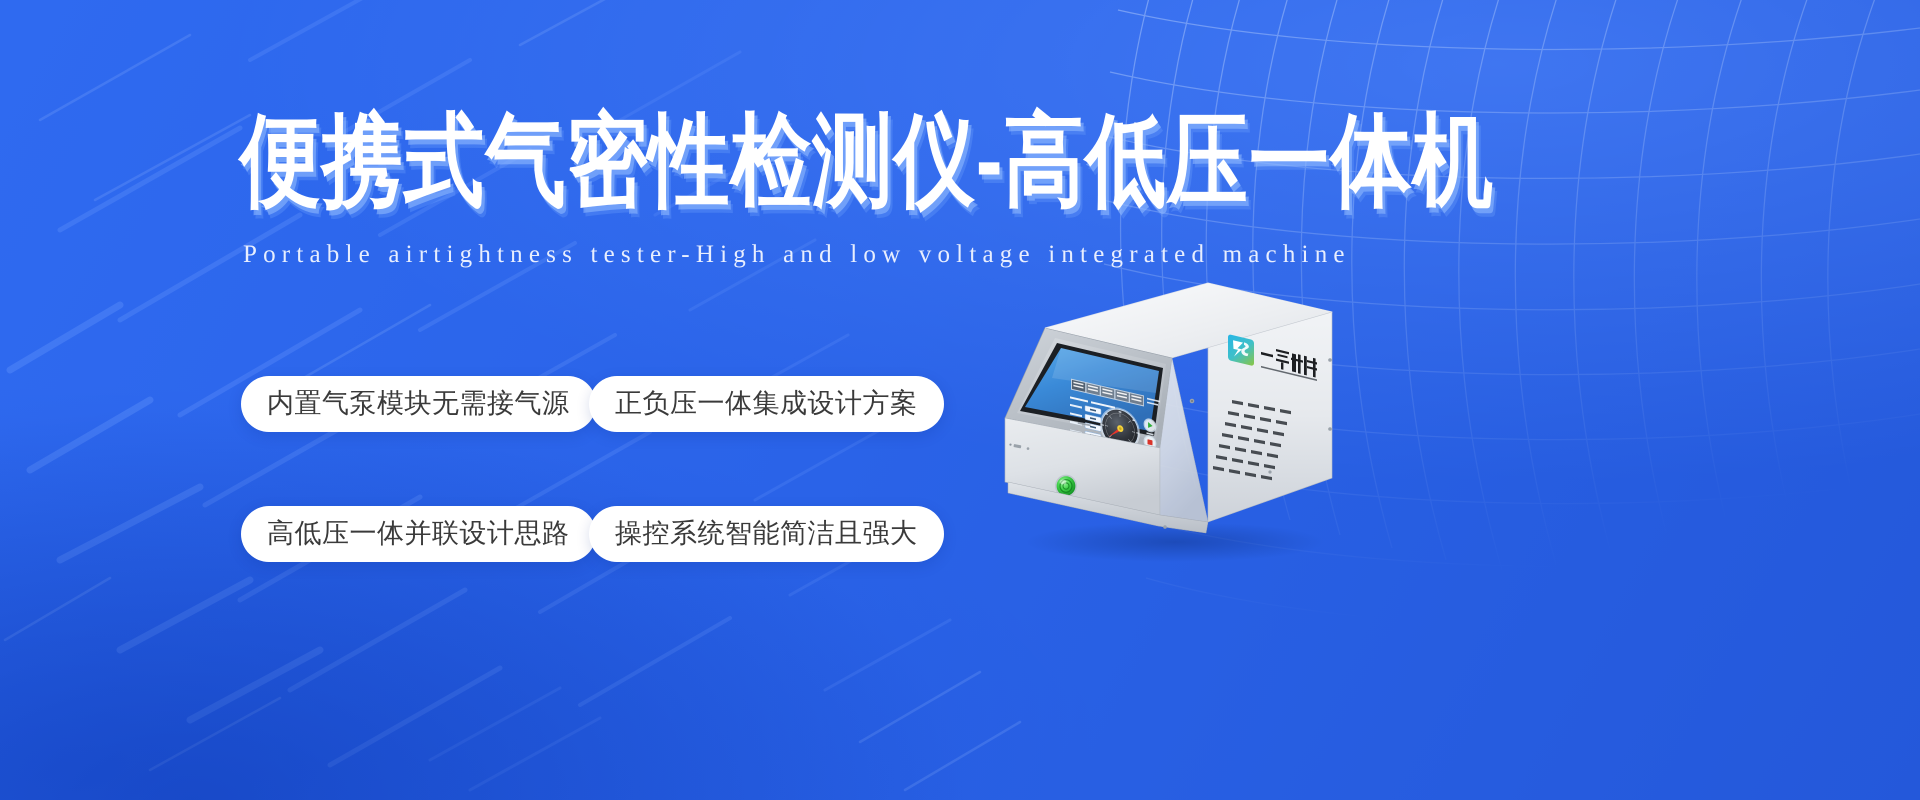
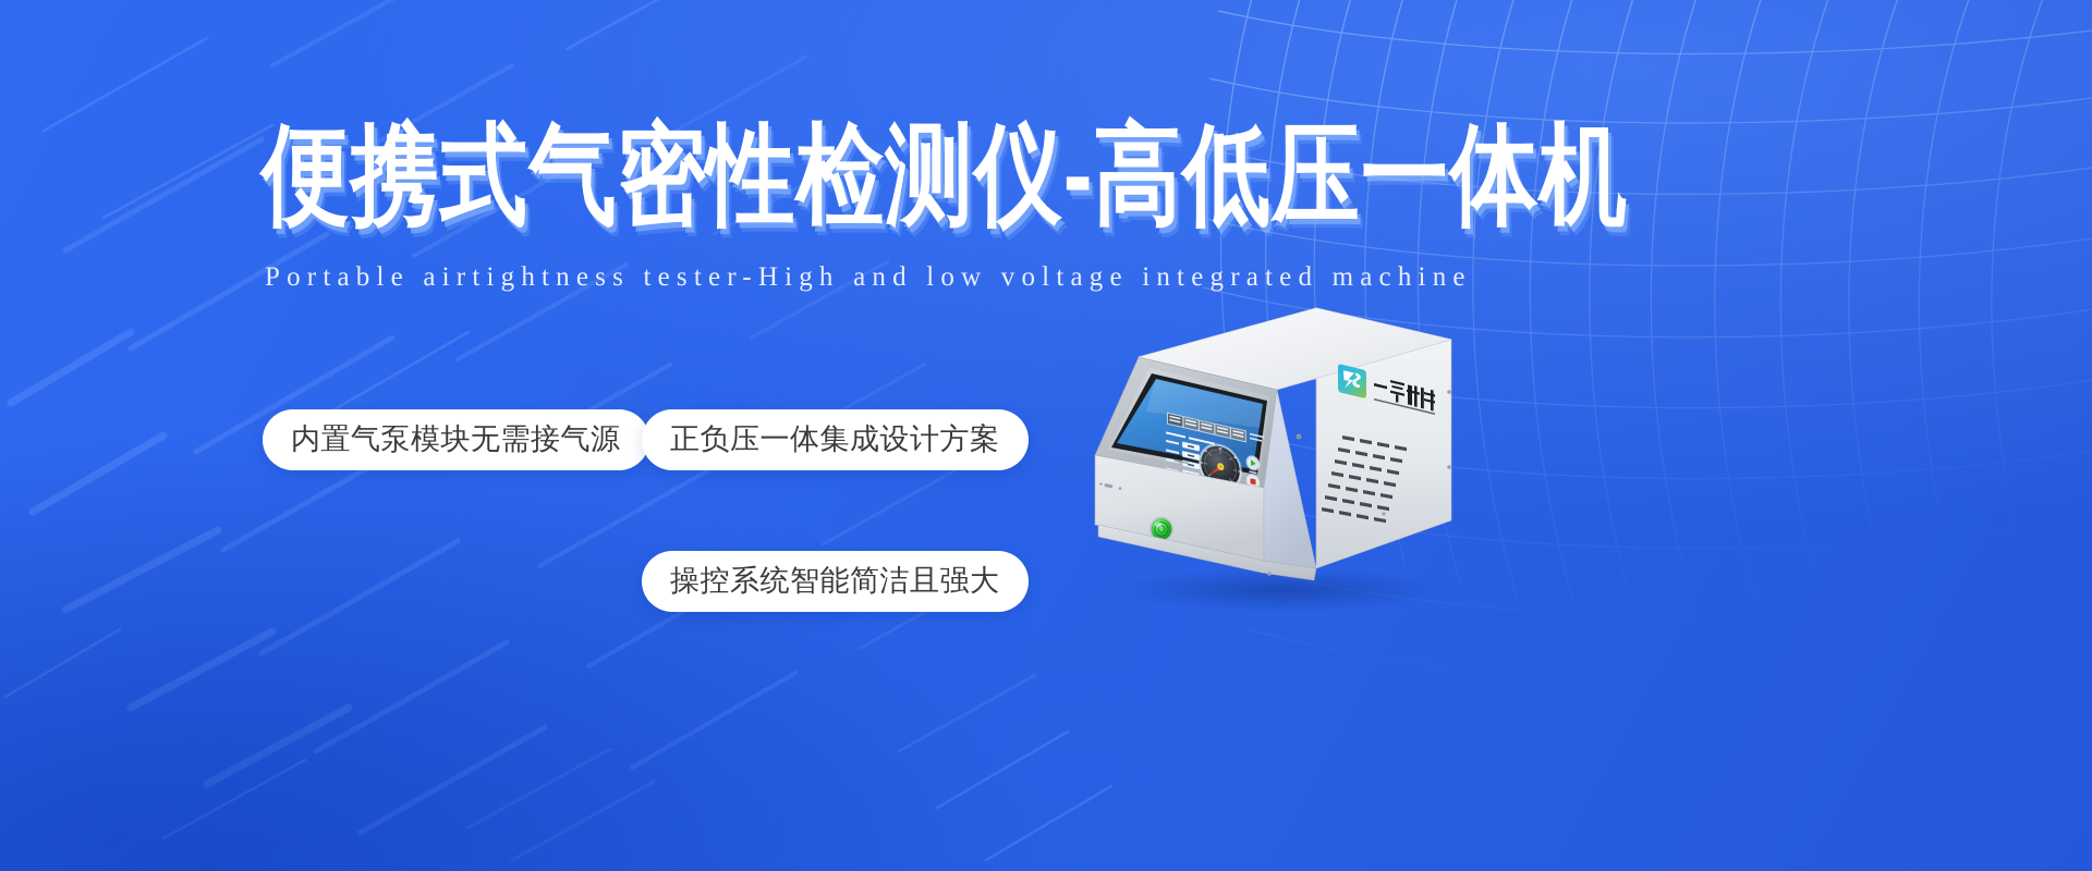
  便携式气密性检测仪-高低压一体机
  Portable airtightness tester-High and low voltage integrated machine
  内置气泵模块无需接气源
  正负压一体集成设计方案
- 高低压一体并联设计思路
  操控系统智能简洁且强大
